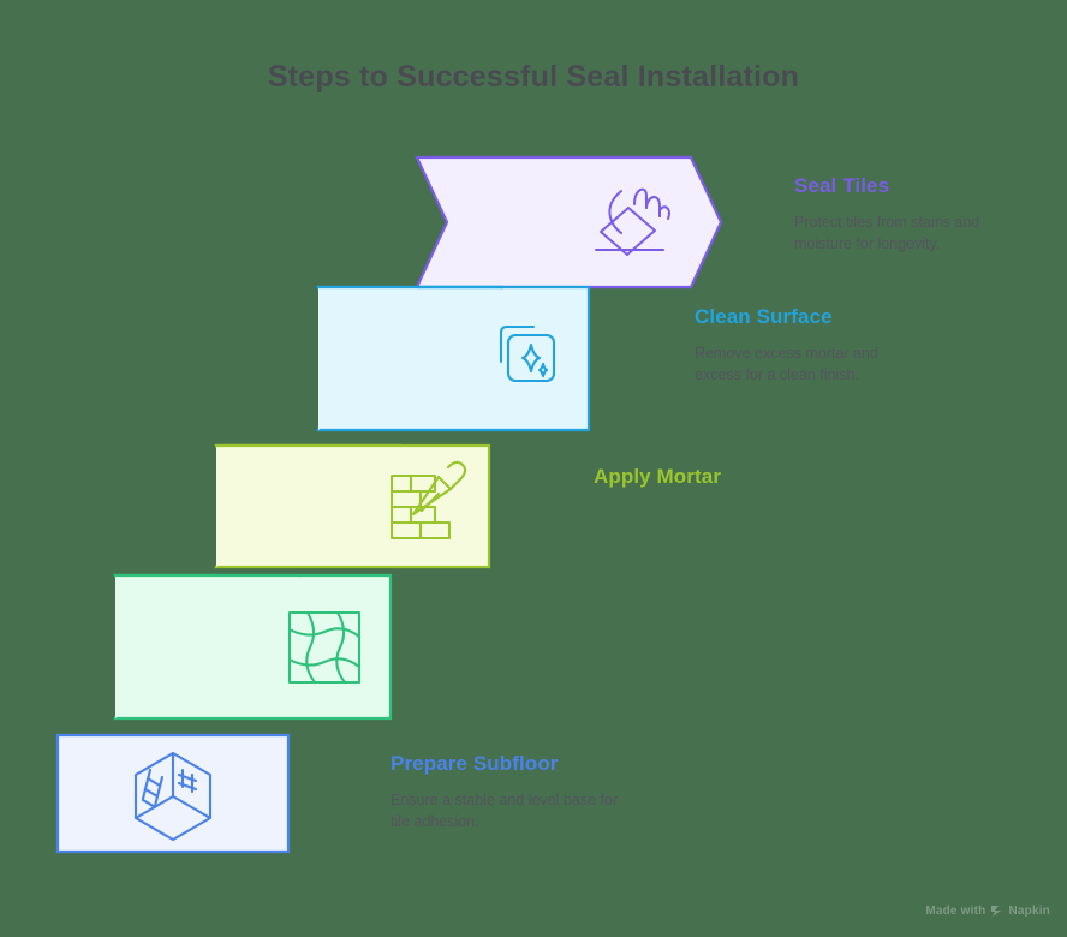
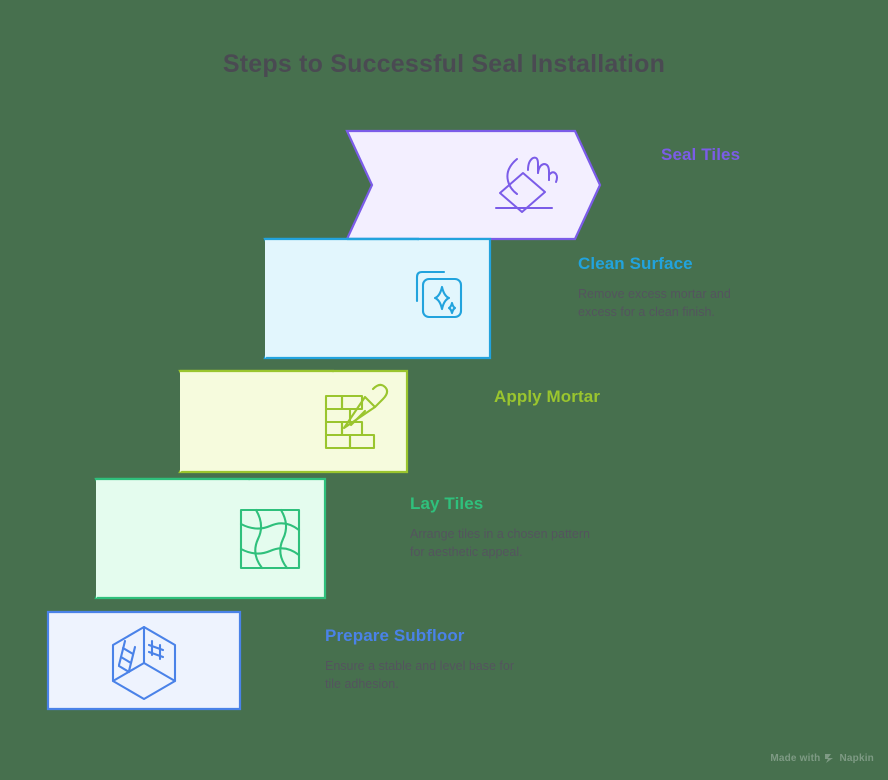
  Steps to Successful Seal Installation
  Seal Tiles
- Protect tiles from stains and moisture for longevity.
  Clean Surface
  Remove excess mortar and excess for a clean finish.
  Apply Mortar
+ Lay Tiles
+ Arrange tiles in a chosen pattern for aesthetic appeal.
  Prepare Subfloor
  Ensure a stable and level base for tile adhesion.
  Made with
  Napkin
